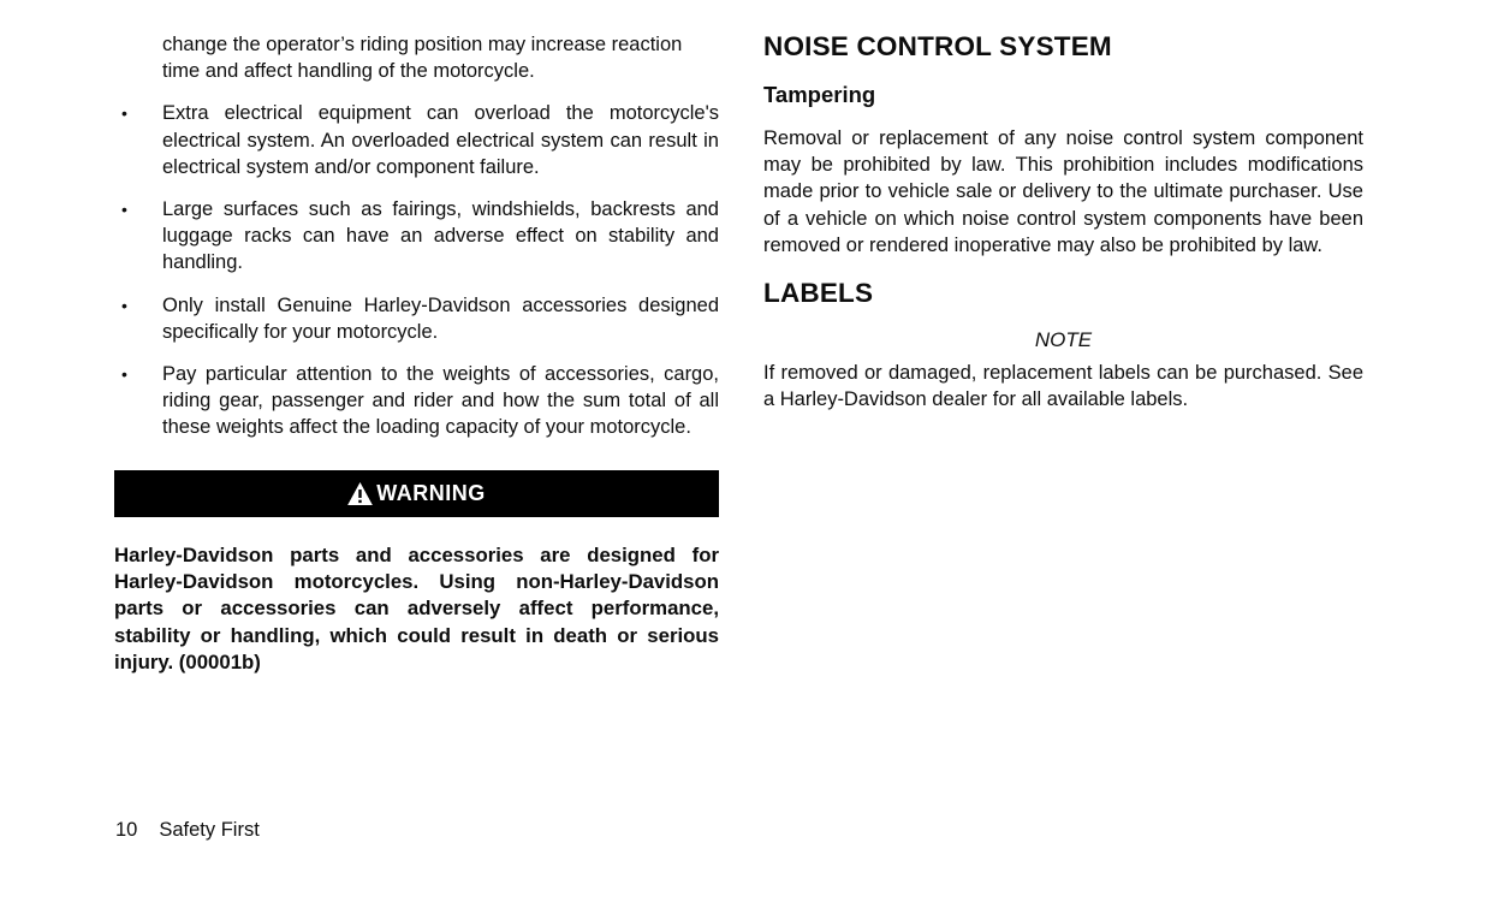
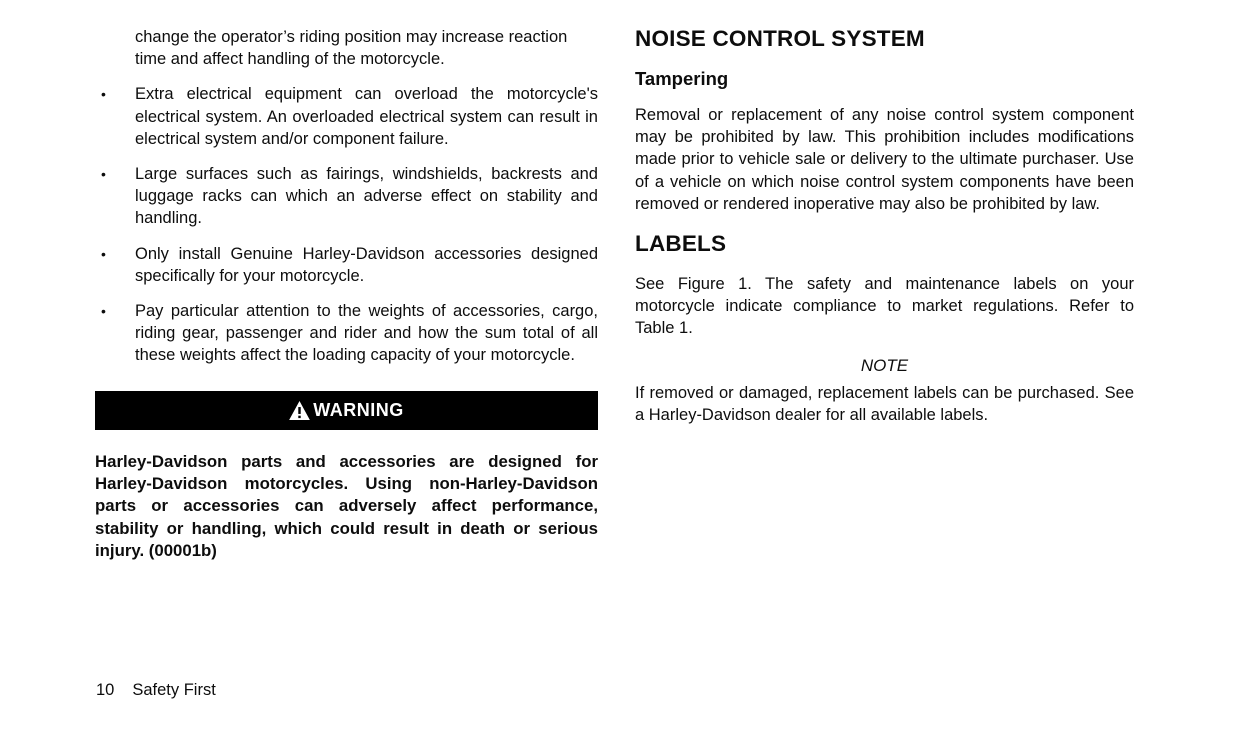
  change the operator’s riding position may increase reaction time and affect handling of the motorcycle.
  •
  Extra electrical equipment can overload the motorcycle's electrical system. An overloaded electrical system can result in electrical system and/or component failure.
  •
- Large surfaces such as fairings, windshields, backrests and luggage racks can have an adverse effect on stability and handling.
+ Large surfaces such as fairings, windshields, backrests and luggage racks can which an adverse effect on stability and handling.
  •
  Only install Genuine Harley-Davidson accessories designed specifically for your motorcycle.
  •
  Pay particular attention to the weights of accessories, cargo, riding gear, passenger and rider and how the sum total of all these weights affect the loading capacity of your motorcycle.
  WARNING
  Harley-Davidson parts and accessories are designed for Harley-Davidson motorcycles. Using non-Harley-Davidson parts or accessories can adversely affect performance, stability or handling, which could result in death or serious injury. (00001b)
  NOISE CONTROL SYSTEM
  Tampering
  Removal or replacement of any noise control system component may be prohibited by law. This prohibition includes modifications made prior to vehicle sale or delivery to the ultimate purchaser. Use of a vehicle on which noise control system components have been removed or rendered inoperative may also be prohibited by law.
  LABELS
+ See Figure 1. The safety and maintenance labels on your motorcycle indicate compliance to market regulations. Refer to Table 1.
  NOTE
  If removed or damaged, replacement labels can be purchased. See a Harley-Davidson dealer for all available labels.
  10 Safety First
